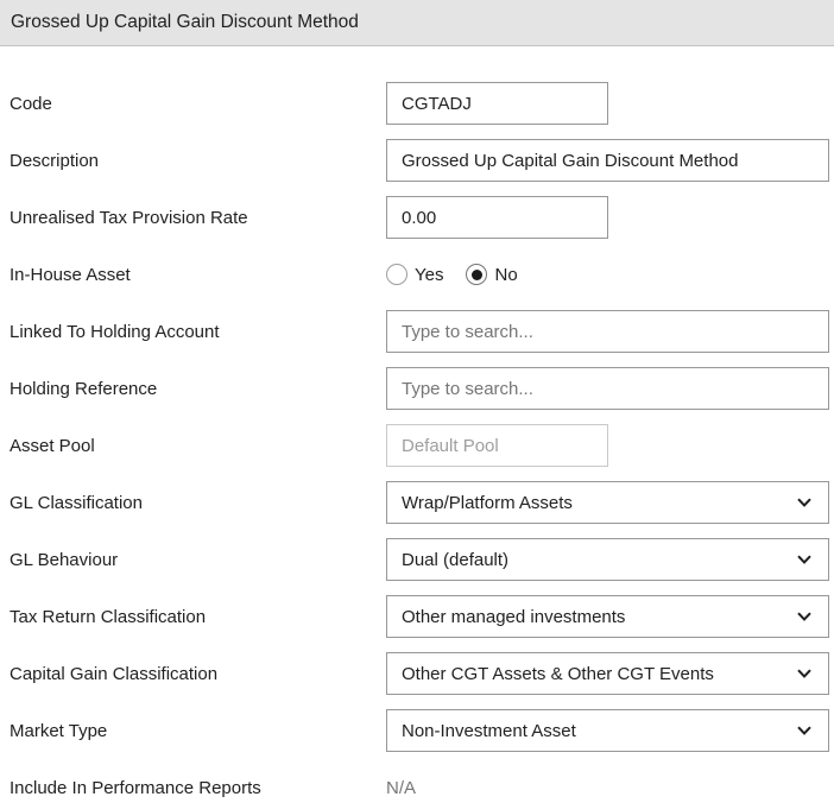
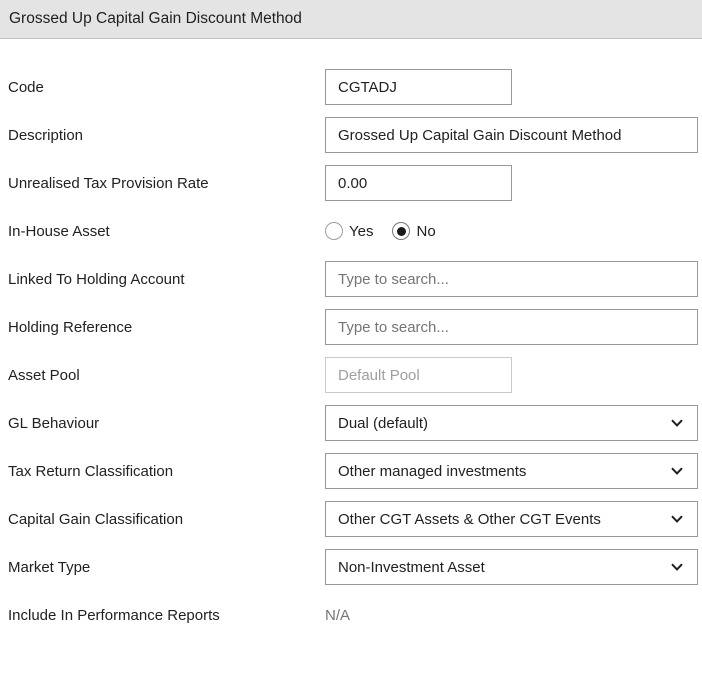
  Grossed Up Capital Gain Discount Method
  Code
  CGTADJ
  Description
  Grossed Up Capital Gain Discount Method
  Unrealised Tax Provision Rate
  0.00
  In-House Asset
  Yes
  No
  Linked To Holding Account
  Type to search...
  Holding Reference
  Type to search...
  Asset Pool
  Default Pool
- GL Classification
- Wrap/Platform Assets
  GL Behaviour
  Dual (default)
  Tax Return Classification
  Other managed investments
  Capital Gain Classification
  Other CGT Assets & Other CGT Events
  Market Type
  Non-Investment Asset
  Include In Performance Reports
  N/A
